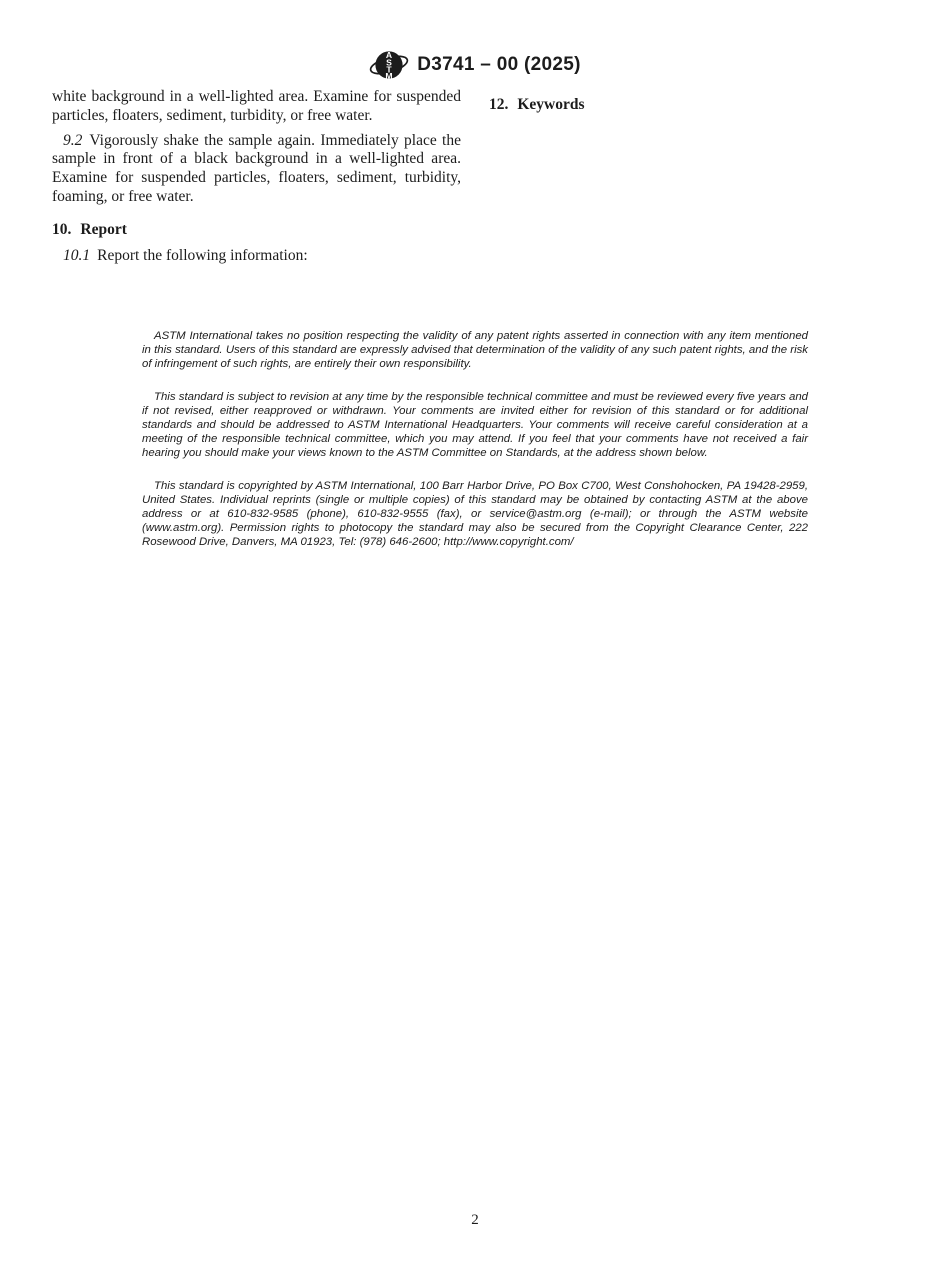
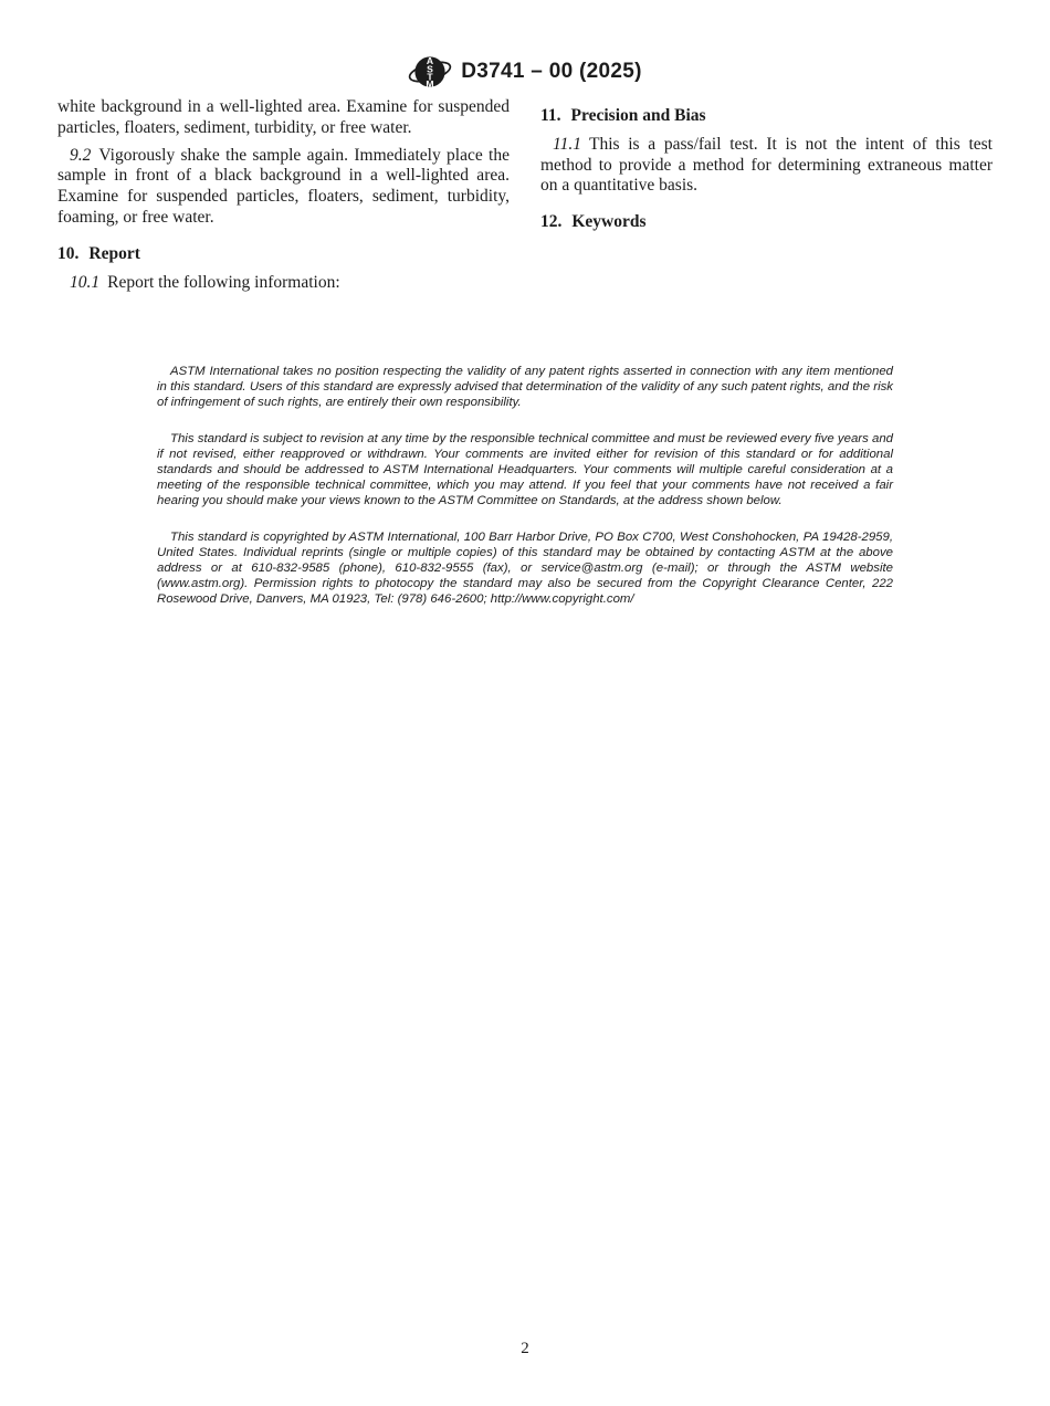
  A
  S
  T
  M
  D3741 – 00 (2025)
  white background in a well-lighted area. Examine for suspended particles, floaters, sediment, turbidity, or free water.
  9.2 Vigorously shake the sample again. Immediately place the sample in front of a black background in a well-lighted area. Examine for suspended particles, floaters, sediment, turbidity, foaming, or free water.
  10. Report
  10.1 Report the following information:
+ 11. Precision and Bias
+ 11.1 This is a pass/fail test. It is not the intent of this test method to provide a method for determining extraneous matter on a quantitative basis.
  12. Keywords
  ASTM International takes no position respecting the validity of any patent rights asserted in connection with any item mentioned in this standard. Users of this standard are expressly advised that determination of the validity of any such patent rights, and the risk of infringement of such rights, are entirely their own responsibility.
- This standard is subject to revision at any time by the responsible technical committee and must be reviewed every five years and if not revised, either reapproved or withdrawn. Your comments are invited either for revision of this standard or for additional standards and should be addressed to ASTM International Headquarters. Your comments will receive careful consideration at a meeting of the responsible technical committee, which you may attend. If you feel that your comments have not received a fair hearing you should make your views known to the ASTM Committee on Standards, at the address shown below.
+ This standard is subject to revision at any time by the responsible technical committee and must be reviewed every five years and if not revised, either reapproved or withdrawn. Your comments are invited either for revision of this standard or for additional standards and should be addressed to ASTM International Headquarters. Your comments will multiple careful consideration at a meeting of the responsible technical committee, which you may attend. If you feel that your comments have not received a fair hearing you should make your views known to the ASTM Committee on Standards, at the address shown below.
  This standard is copyrighted by ASTM International, 100 Barr Harbor Drive, PO Box C700, West Conshohocken, PA 19428-2959, United States. Individual reprints (single or multiple copies) of this standard may be obtained by contacting ASTM at the above address or at 610-832-9585 (phone), 610-832-9555 (fax), or service@astm.org (e-mail); or through the ASTM website (www.astm.org). Permission rights to photocopy the standard may also be secured from the Copyright Clearance Center, 222 Rosewood Drive, Danvers, MA 01923, Tel: (978) 646-2600; http://www.copyright.com/
  2
